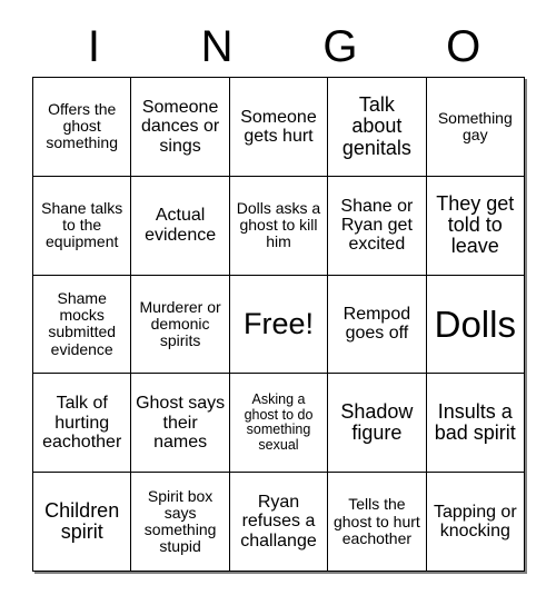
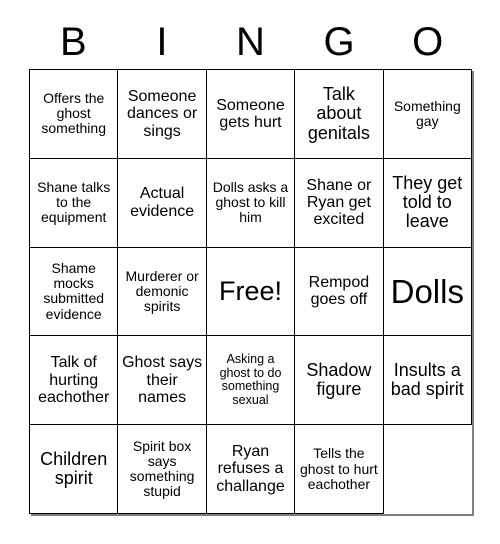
+ B
  I
  N
  G
  O
  Offers the ghost something
  Someone dances or sings
  Someone gets hurt
  Talk about genitals
  Something gay
  Shane talks to the equipment
  Actual evidence
  Dolls asks a ghost to kill him
  Shane or Ryan get excited
  They get told to leave
  Shame mocks submitted evidence
  Murderer or demonic spirits
  Free!
  Rempod goes off
  Dolls
  Talk of hurting eachother
  Ghost says their names
  Asking a ghost to do something sexual
  Shadow figure
  Insults a bad spirit
  Children spirit
  Spirit box says something stupid
  Ryan refuses a challange
  Tells the ghost to hurt eachother
- Tapping or knocking
